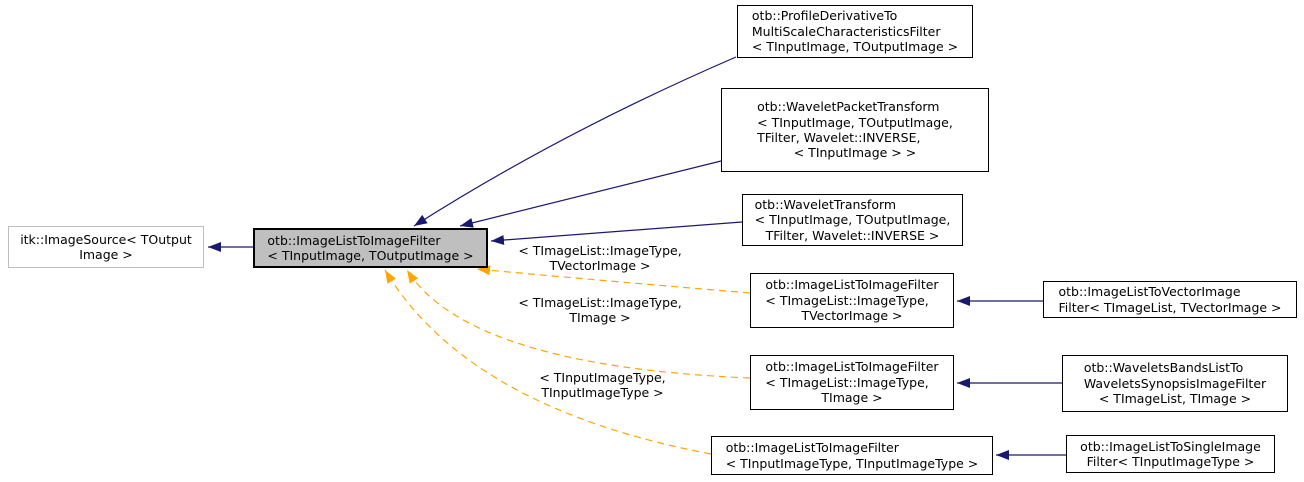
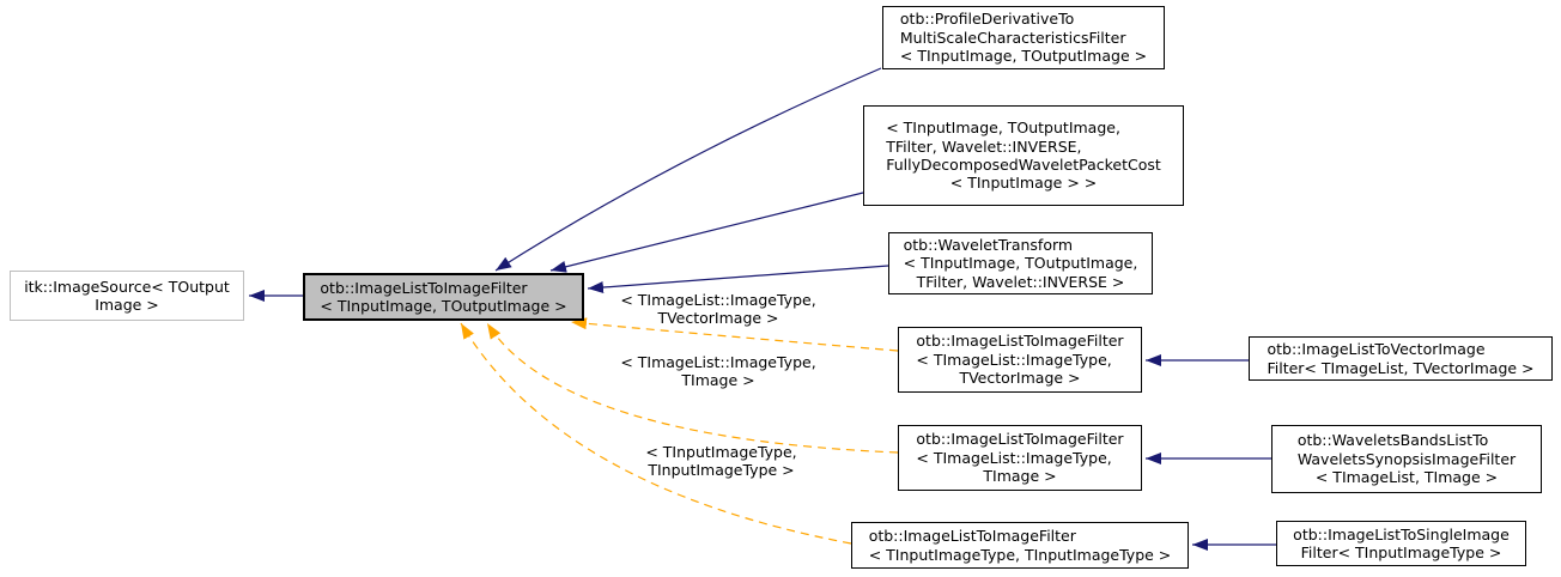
  itk::ImageSource< TOutput
  Image >
  otb::ImageListToImageFilter
  < TInputImage, TOutputImage >
  otb::ProfileDerivativeTo
  MultiScaleCharacteristicsFilter
  < TInputImage, TOutputImage >
- otb::WaveletPacketTransform
  < TInputImage, TOutputImage,
  TFilter, Wavelet::INVERSE,
+ FullyDecomposedWaveletPacketCost
  < TInputImage > >
  otb::WaveletTransform
  < TInputImage, TOutputImage,
  TFilter, Wavelet::INVERSE >
  otb::ImageListToImageFilter
  < TImageList::ImageType,
  TVectorImage >
  otb::ImageListToVectorImage
  Filter< TImageList, TVectorImage >
  otb::ImageListToImageFilter
  < TImageList::ImageType,
  TImage >
  otb::WaveletsBandsListTo
  WaveletsSynopsisImageFilter
  < TImageList, TImage >
  otb::ImageListToImageFilter
  < TInputImageType, TInputImageType >
  otb::ImageListToSingleImage
  Filter< TInputImageType >
  < TImageList::ImageType,
  TVectorImage >
  < TImageList::ImageType,
  TImage >
  < TInputImageType,
  TInputImageType >
